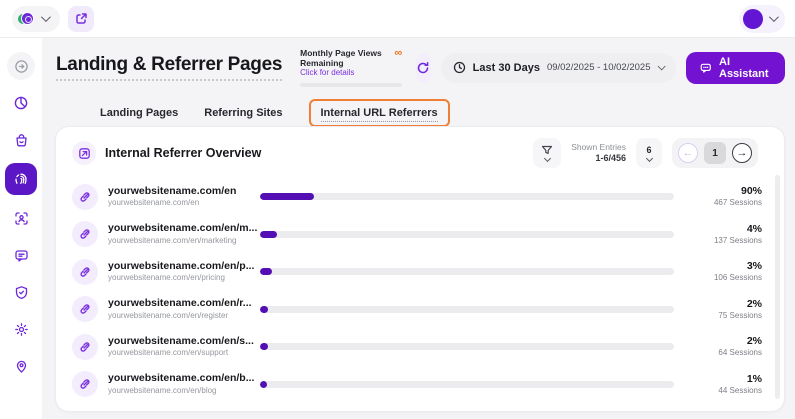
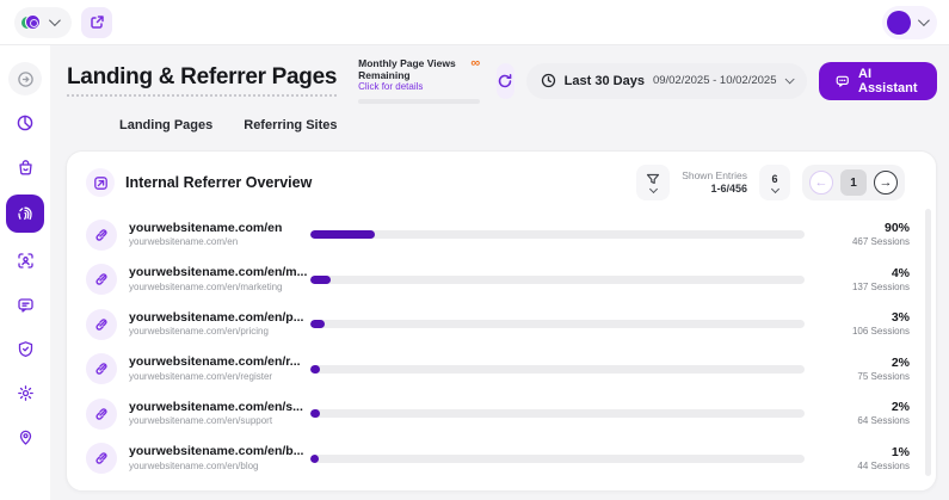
  Landing & Referrer Pages
  Monthly Page Views Remaining
  Click for details
  ∞
  Last 30 Days
  09/02/2025 - 10/02/2025
  AI Assistant
  Landing Pages
  Referring Sites
- Internal URL Referrers
  Internal Referrer Overview
  Shown Entries
  1-6/456
  6
  ←
  1
  →
  yourwebsitename.com/en
  yourwebsitename.com/en
  90%
  467 Sessions
  yourwebsitename.com/en/m...
  yourwebsitename.com/en/marketing
  4%
  137 Sessions
  yourwebsitename.com/en/p...
  yourwebsitename.com/en/pricing
  3%
  106 Sessions
  yourwebsitename.com/en/r...
  yourwebsitename.com/en/register
  2%
  75 Sessions
  yourwebsitename.com/en/s...
  yourwebsitename.com/en/support
  2%
  64 Sessions
  yourwebsitename.com/en/b...
  yourwebsitename.com/en/blog
  1%
  44 Sessions
